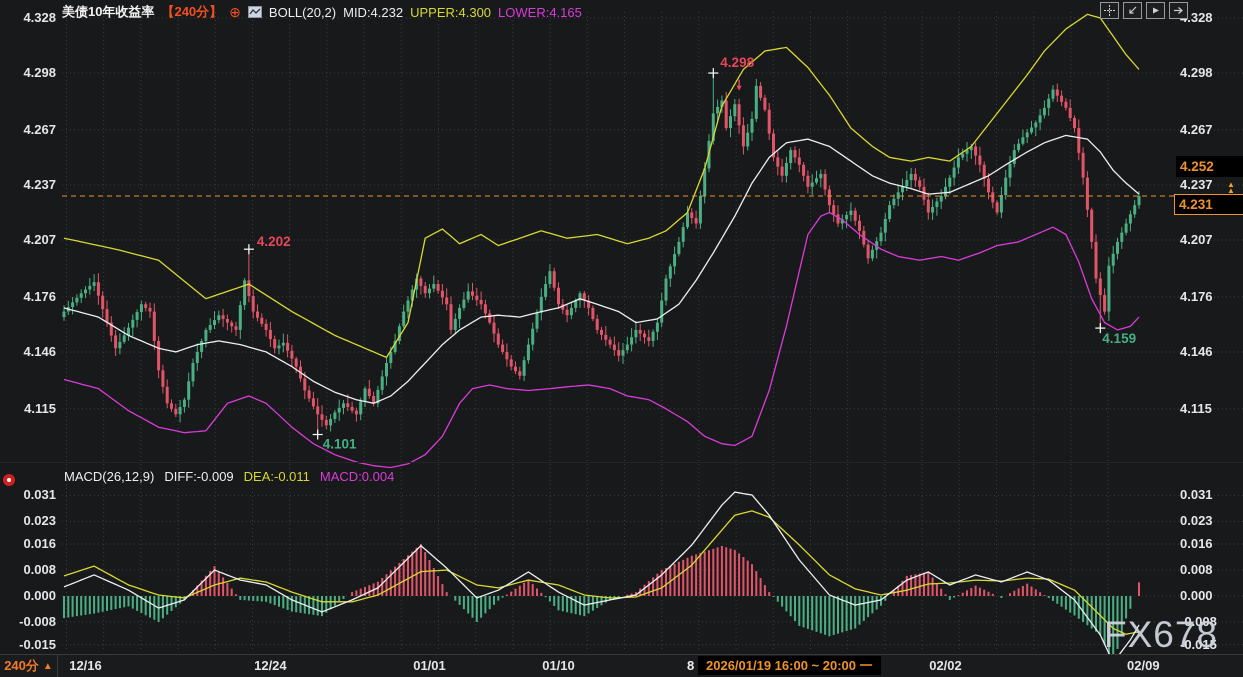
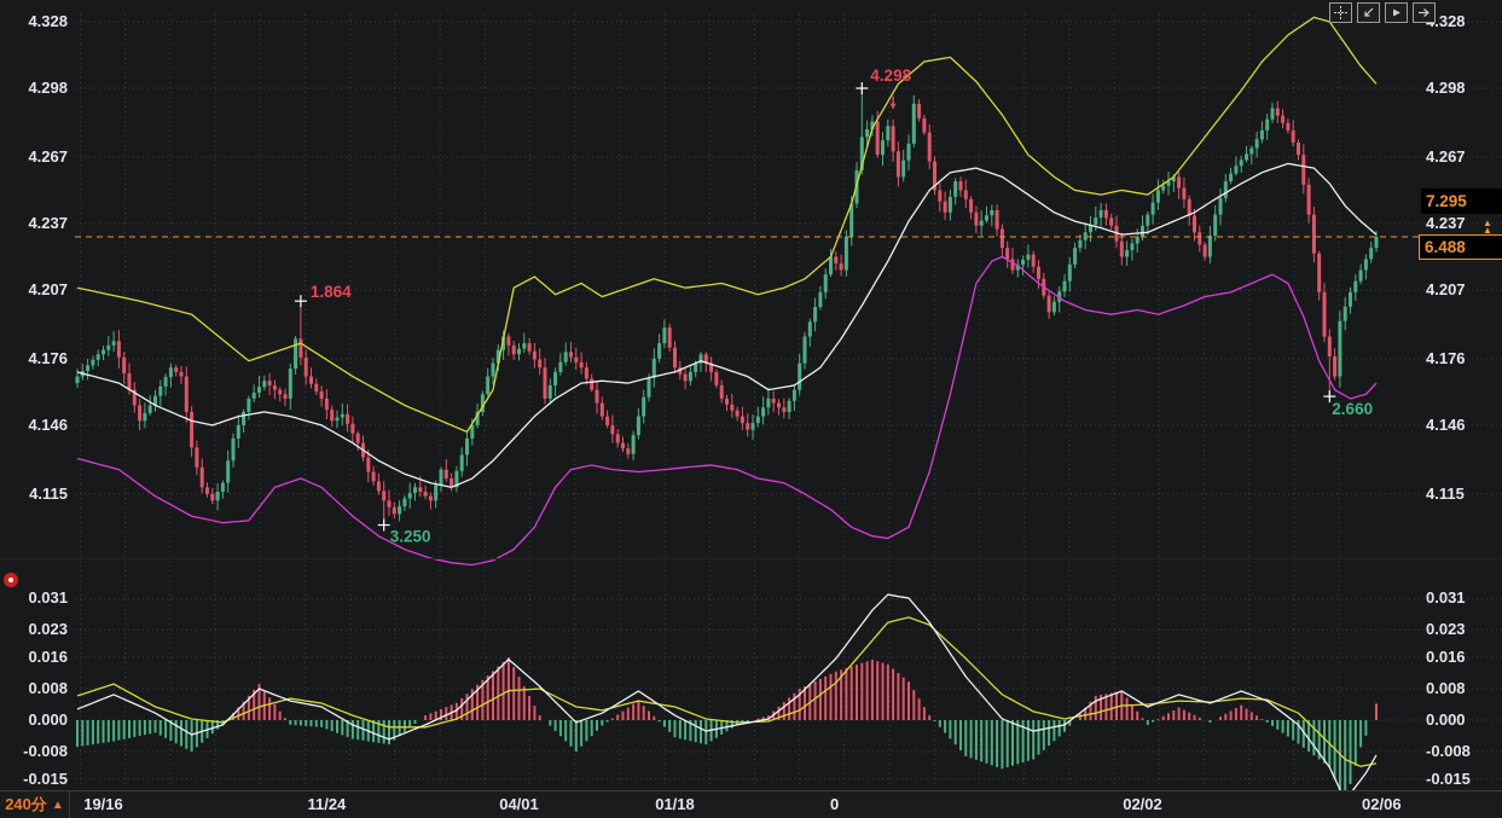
  4.298
- 4.202
+ 1.864
- 4.101
+ 3.250
- 4.159
+ 2.660
- 美债10年收益率
- 【240分】
- ⊕
- BOLL(20,2)
- MID:4.232
- UPPER:4.300
- LOWER:4.165
- MACD(26,12,9)
- DIFF:-0.009
- DEA:-0.011
- MACD:0.004
- 4.252
+ 7.295
- 4.231
+ 6.488
  ▲
  ▲
  240分
  ▲
- 8
+ 0
- 2026/01/19 16:00 ~ 20:00 一
- FX678
  4.328
  .328
  4.298
  4.298
  4.267
  4.267
  4.237
  4.237
  4.207
  4.207
  4.176
  4.176
  4.146
  4.146
  4.115
  4.115
  0.031
  0.031
  0.023
  0.023
  0.016
  0.016
  0.008
  0.008
  0.000
  0.000
  -0.008
  -0.008
  -0.015
  -0.015
- 12/16
+ 19/16
- 12/24
+ 11/24
- 01/01
+ 04/01
- 01/10
+ 01/18
  02/02
- 02/09
+ 02/06
